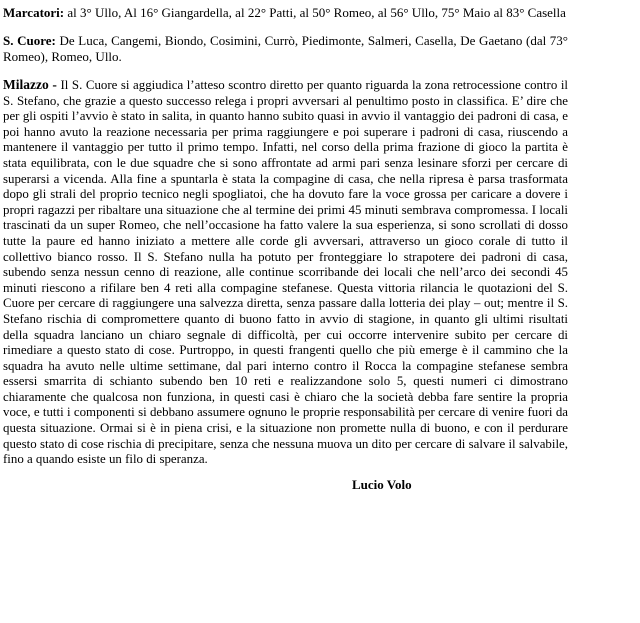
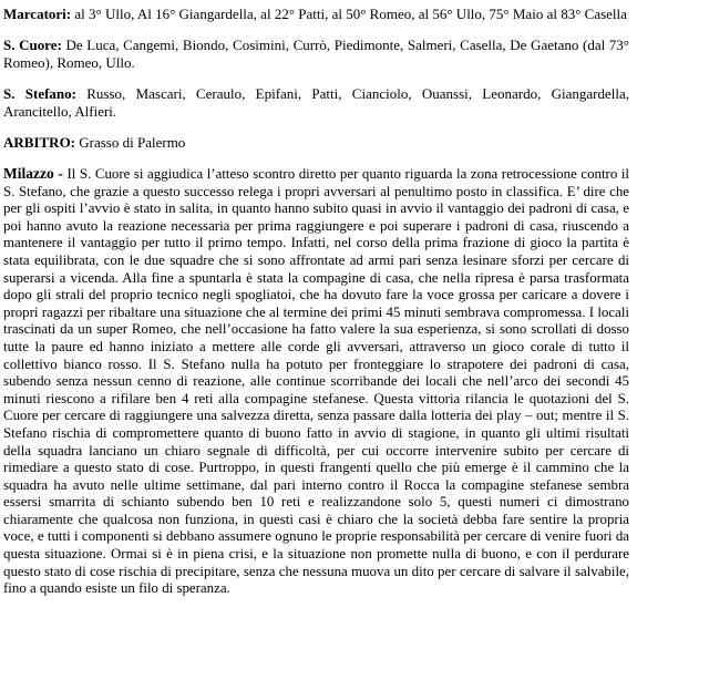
  Marcatori: al 3° Ullo, Al 16° Giangardella, al 22° Patti, al 50° Romeo, al 56° Ullo, 75° Maio al 83° Casella
  S. Cuore: De Luca, Cangemi, Biondo, Cosimini, Currò, Piedimonte, Salmeri, Casella, De Gaetano (dal 73° Romeo), Romeo, Ullo.
+ S. Stefano: Russo, Mascari, Ceraulo, Epifani, Patti, Cianciolo, Ouanssi, Leonardo, Giangardella, Arancitello, Alfieri.
+ ARBITRO: Grasso di Palermo
  Milazzo - Il S. Cuore si aggiudica l’atteso scontro diretto per quanto riguarda la zona retrocessione contro il S. Stefano, che grazie a questo successo relega i propri avversari al penultimo posto in classifica. E’ dire che per gli ospiti l’avvio è stato in salita, in quanto hanno subito quasi in avvio il vantaggio dei padroni di casa, e poi hanno avuto la reazione necessaria per prima raggiungere e poi superare i padroni di casa, riuscendo a mantenere il vantaggio per tutto il primo tempo. Infatti, nel corso della prima frazione di gioco la partita è stata equilibrata, con le due squadre che si sono affrontate ad armi pari senza lesinare sforzi per cercare di superarsi a vicenda. Alla fine a spuntarla è stata la compagine di casa, che nella ripresa è parsa trasformata dopo gli strali del proprio tecnico negli spogliatoi, che ha dovuto fare la voce grossa per caricare a dovere i propri ragazzi per ribaltare una situazione che al termine dei primi 45 minuti sembrava compromessa. I locali trascinati da un super Romeo, che nell’occasione ha fatto valere la sua esperienza, si sono scrollati di dosso tutte la paure ed hanno iniziato a mettere alle corde gli avversari, attraverso un gioco corale di tutto il collettivo bianco rosso. Il S. Stefano nulla ha potuto per fronteggiare lo strapotere dei padroni di casa, subendo senza nessun cenno di reazione, alle continue scorribande dei locali che nell’arco dei secondi 45 minuti riescono a rifilare ben 4 reti alla compagine stefanese. Questa vittoria rilancia le quotazioni del S. Cuore per cercare di raggiungere una salvezza diretta, senza passare dalla lotteria dei play – out; mentre il S. Stefano rischia di compromettere quanto di buono fatto in avvio di stagione, in quanto gli ultimi risultati della squadra lanciano un chiaro segnale di difficoltà, per cui occorre intervenire subito per cercare di rimediare a questo stato di cose. Purtroppo, in questi frangenti quello che più emerge è il cammino che la squadra ha avuto nelle ultime settimane, dal pari interno contro il Rocca la compagine stefanese sembra essersi smarrita di schianto subendo ben 10 reti e realizzandone solo 5, questi numeri ci dimostrano chiaramente che qualcosa non funziona, in questi casi è chiaro che la società debba fare sentire la propria voce, e tutti i componenti si debbano assumere ognuno le proprie responsabilità per cercare di venire fuori da questa situazione. Ormai si è in piena crisi, e la situazione non promette nulla di buono, e con il perdurare questo stato di cose rischia di precipitare, senza che nessuna muova un dito per cercare di salvare il salvabile, fino a quando esiste un filo di speranza.
- Lucio Volo
